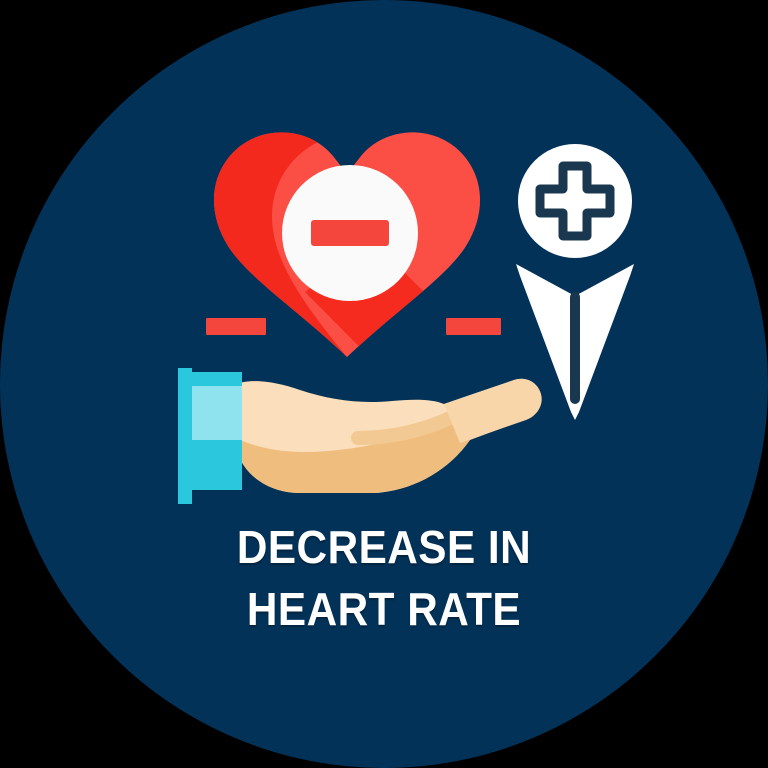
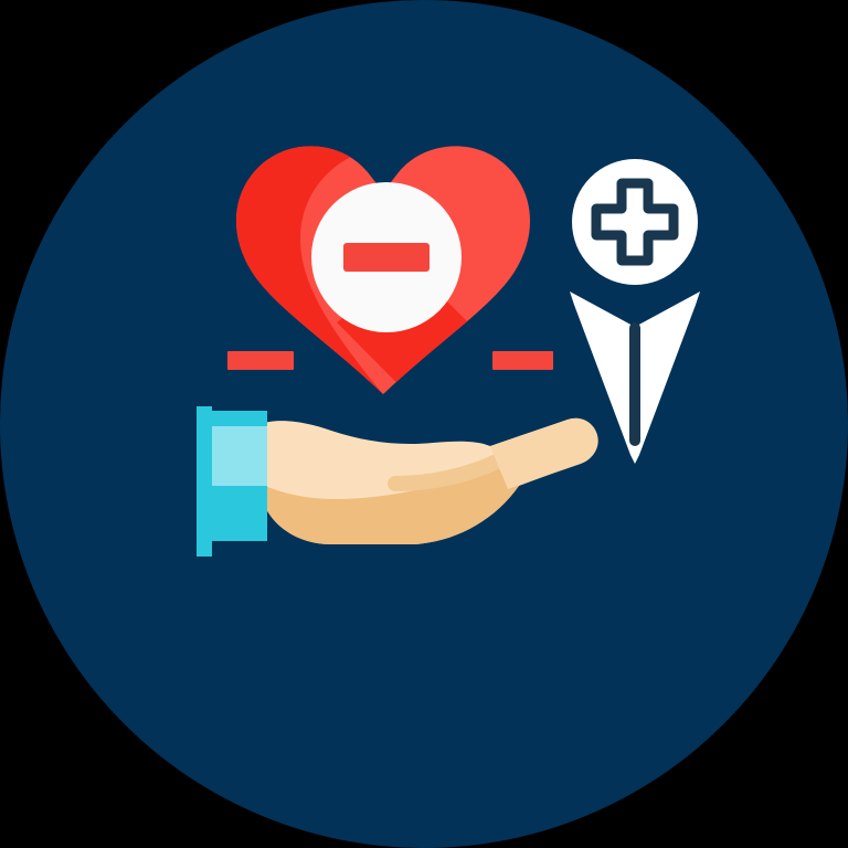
- DECREASE IN
- HEART RATE
